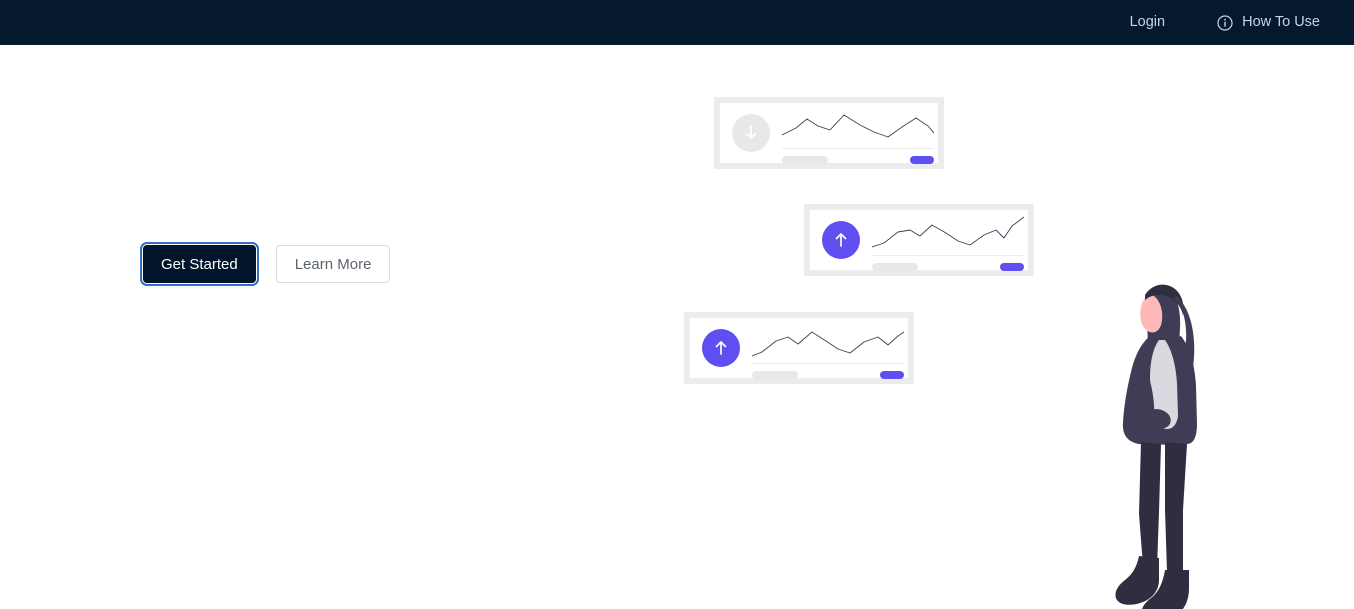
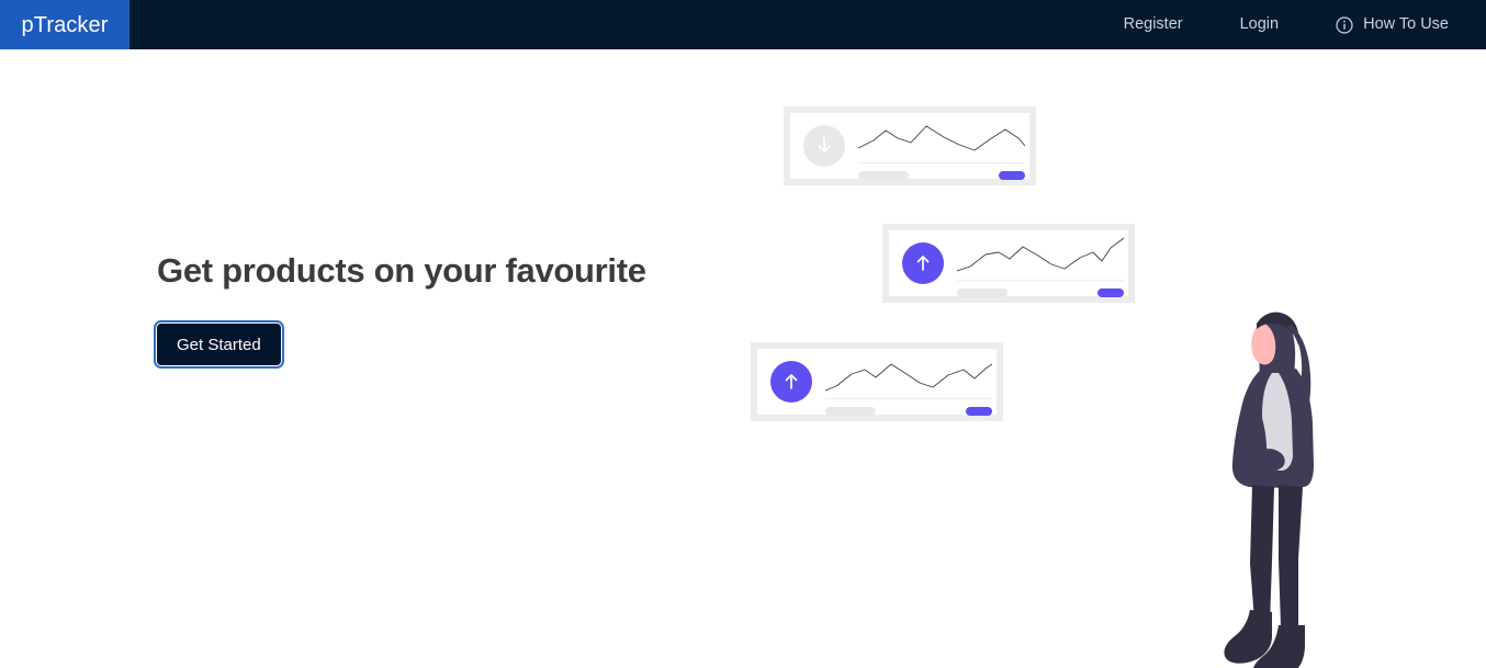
+ pTracker
+ Register
  Login
  How To Use
+ Get products on your favourite
  Get Started
- Learn More
